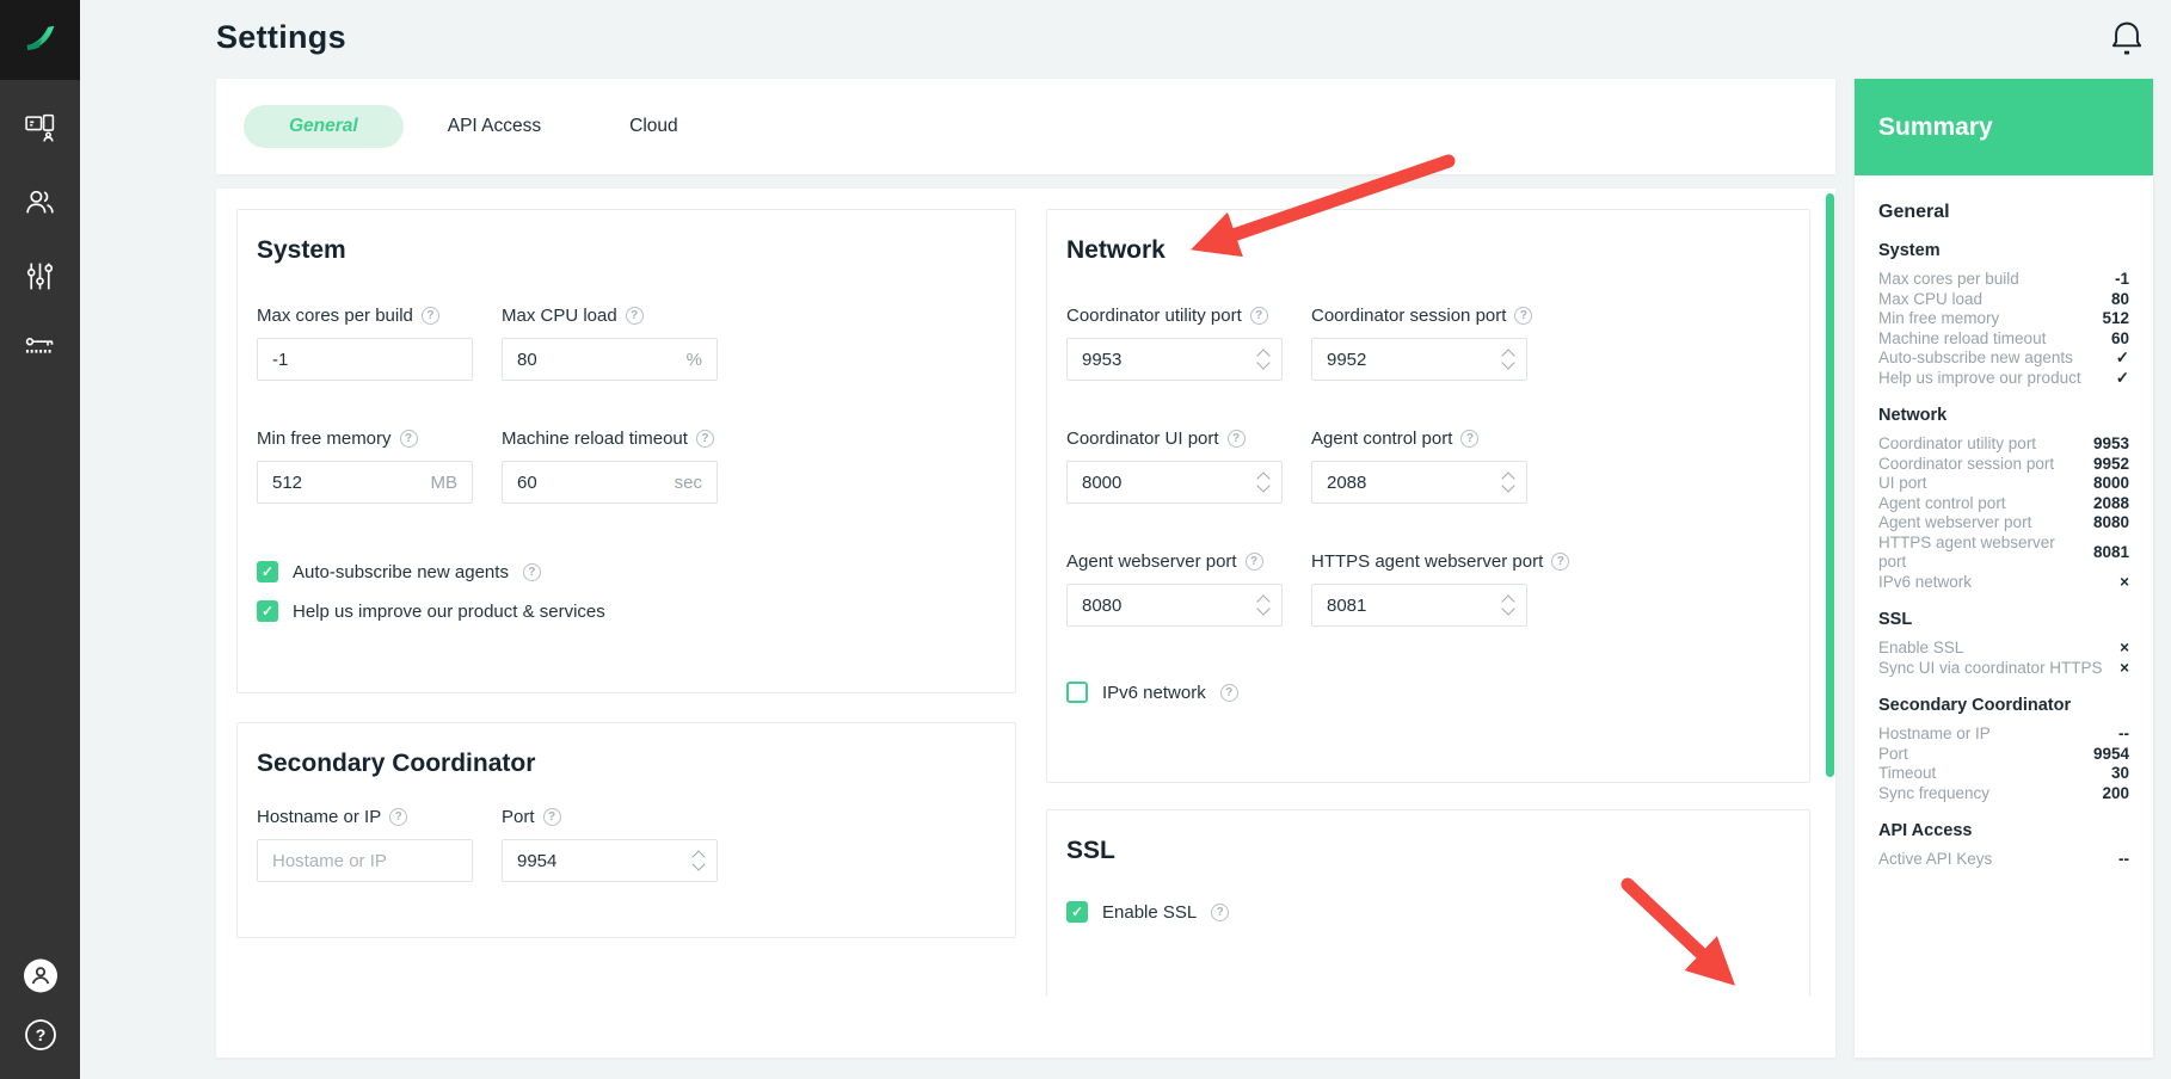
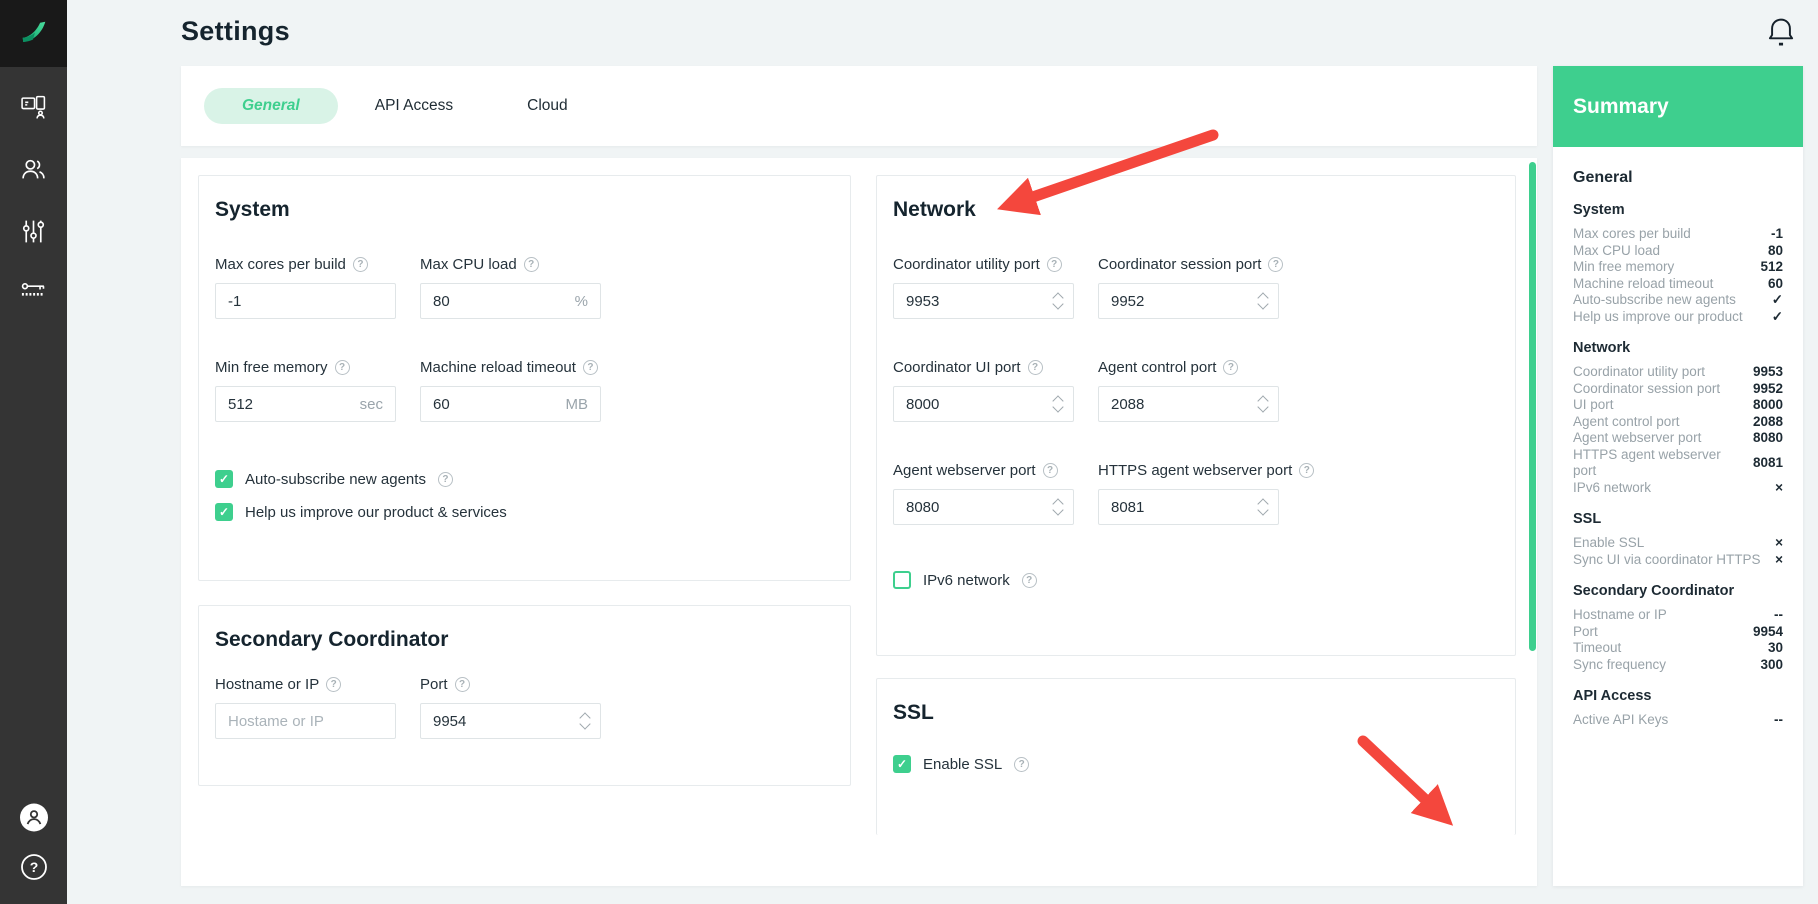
  ?
  Settings
  General
  API Access
  Cloud
  System
  Max cores per build
  ?
  -1
  Max CPU load
  ?
  80
  %
  Min free memory
  ?
  512
- MB
+ sec
  Machine reload timeout
  ?
  60
- sec
+ MB
  ✓
  Auto-subscribe new agents
  ?
  ✓
  Help us improve our product & services
  Secondary Coordinator
  Hostname or IP
  ?
  Hostame or IP
  Port
  ?
  9954
  Network
  Coordinator utility port
  ?
  9953
  Coordinator session port
  ?
  9952
  Coordinator UI port
  ?
  8000
  Agent control port
  ?
  2088
  Agent webserver port
  ?
  8080
  HTTPS agent webserver port
  ?
  8081
  IPv6 network
  ?
  SSL
  ✓
  Enable SSL
  ?
  Summary
  General
  System
  Max cores per build
  -1
  Max CPU load
  80
  Min free memory
  512
  Machine reload timeout
  60
  Auto-subscribe new agents
  ✓
  Help us improve our product
  ✓
  Network
  Coordinator utility port
  9953
  Coordinator session port
  9952
  UI port
  8000
  Agent control port
  2088
  Agent webserver port
  8080
  HTTPS agent webserver port
  8081
  IPv6 network
  ×
  SSL
  Enable SSL
  ×
  Sync UI via coordinator HTTPS
  ×
  Secondary Coordinator
  Hostname or IP
  --
  Port
  9954
  Timeout
  30
  Sync frequency
- 200
+ 300
  API Access
  Active API Keys
  --
